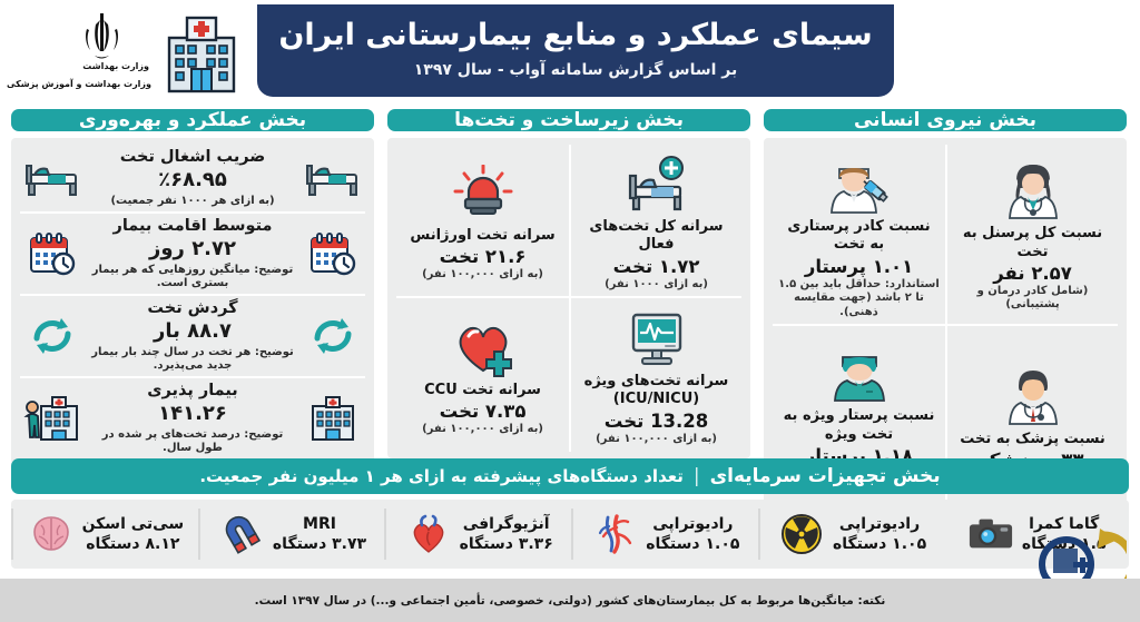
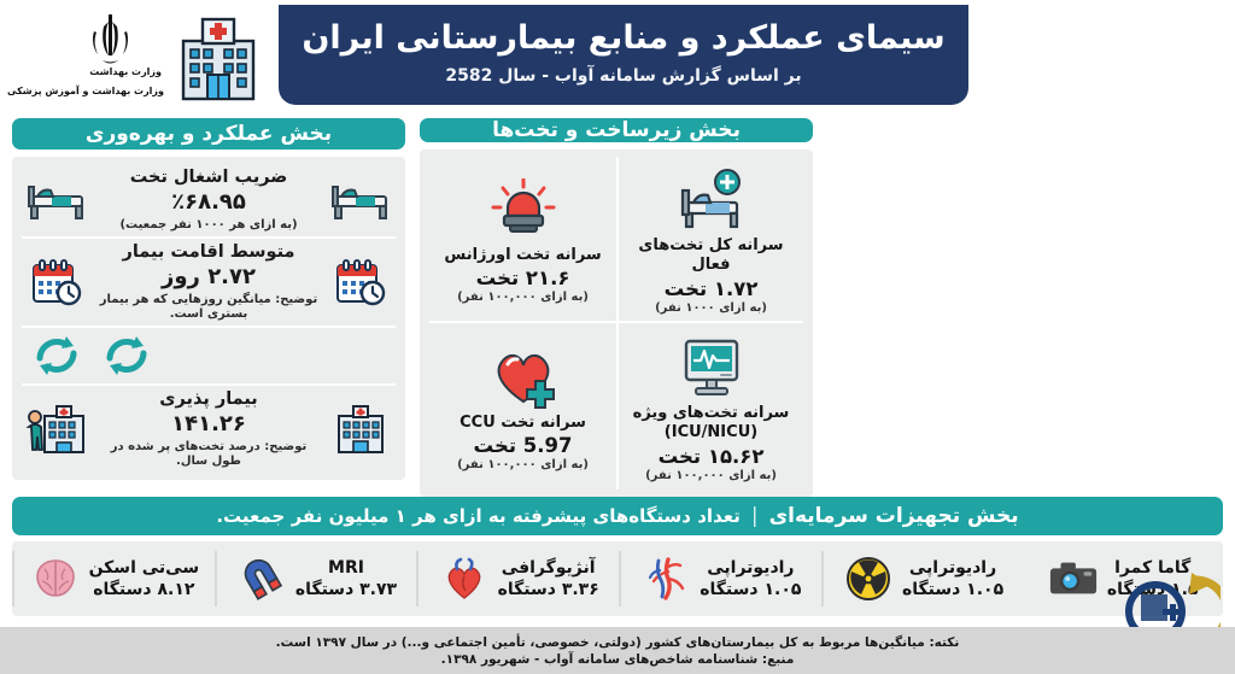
  وزارت بهداشت
  وزارت بهداشت و آموزش پزشکی
  سیمای عملکرد و منابع بیمارستانی ایران
- بر اساس گزارش سامانه آواب - سال ۱۳۹۷
+ بر اساس گزارش سامانه آواب - سال 2582
  بخش عملکرد و بهره‌وری
  ضریب اشغال تخت
  ٪۶۸.۹۵
  (به ازای هر ۱۰۰۰ نفر جمعیت)
  متوسط اقامت بیمار
  ۲.۷۲ روز
  توضیح: میانگین روزهایی که هر بیمار بستری است.
- گردش تخت
- ۸۸.۷ بار
- توضیح: هر تخت در سال چند بار بیمار جدید میپذیرد.
  بیمار پذیری
  ۱۴۱.۲۶
  توضیح: درصد تخت‌های پر شده در طول سال.
  بخش زیرساخت و تخت‌ها
  سرانه کل تخت‌های فعال
  ۱.۷۲ تخت
  (به ازای ۱۰۰۰ نفر)
  سرانه تخت اورژانس
  ۲۱.۶ تخت
  (به ازای ۱۰۰,۰۰۰ نفر)
  سرانه تخت‌های ویژه (ICU/NICU)
- 13.28 تخت
+ ۱۵.۶۲ تخت
  (به ازای ۱۰۰,۰۰۰ نفر)
  سرانه تخت CCU
- ۷.۳۵ تخت
+ 5.97 تخت
  (به ازای ۱۰۰,۰۰۰ نفر)
- بخش نیروی انسانی
- نسبت کل پرسنل به تخت
- ۲.۵۷ نفر
- (شامل کادر درمان و پشتیبانی)
- نسبت کادر پرستاری به تخت
- ۱.۰۱ پرستار
- استاندارد: حداقل باید بین ۱.۵ تا ۲ باشد (جهت مقایسه ذهنی).
- نسبت پزشک به تخت
- نسبت پرستار ویژه به تخت ویژه
- ۱.۱۸ پرستار
  بخش تجهیزات سرمایه‌ای
  |
  تعداد دستگاه‌های پیشرفته به ازای هر ۱ میلیون نفر جمعیت.
  سی‌تی اسکن
  ۸.۱۲ دستگاه
  MRI
  ۳.۷۳ دستگاه
  آنژیوگرافی
  ۳.۳۶ دستگاه
  رادیوتراپی
  ۱.۰۵ دستگاه
  رادیوتراپی
  ۱.۰۵ دستگاه
  گاما کمرا
  ۱. دسگاه
  نکته: میانگین‌ها مربوط به کل بیمارستان‌های کشور (دولتی، خصوصی، تأمین اجتماعی و...) در سال ۱۳۹۷ است.
+ منبع: شناسنامه شاخص‌های سامانه آواب - شهریور ۱۳۹۸.
